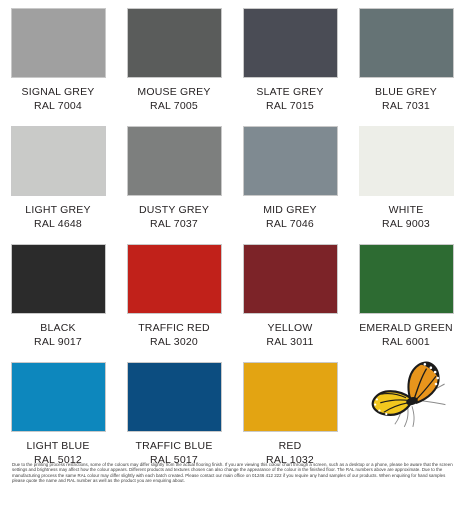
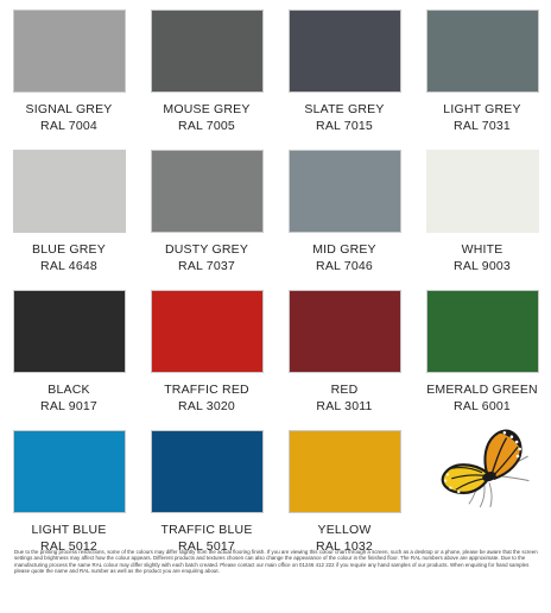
  SIGNAL GREY
  RAL 7004
  MOUSE GREY
  RAL 7005
  SLATE GREY
  RAL 7015
- BLUE GREY
+ LIGHT GREY
  RAL 7031
- LIGHT GREY
+ BLUE GREY
  RAL 4648
  DUSTY GREY
  RAL 7037
  MID GREY
  RAL 7046
  WHITE
  RAL 9003
  BLACK
  RAL 9017
  TRAFFIC RED
  RAL 3020
- YELLOW
+ RED
  RAL 3011
  EMERALD GREEN
  RAL 6001
  LIGHT BLUE
  RAL 5012
  TRAFFIC BLUE
  RAL 5017
- RED
+ YELLOW
  RAL 1032
